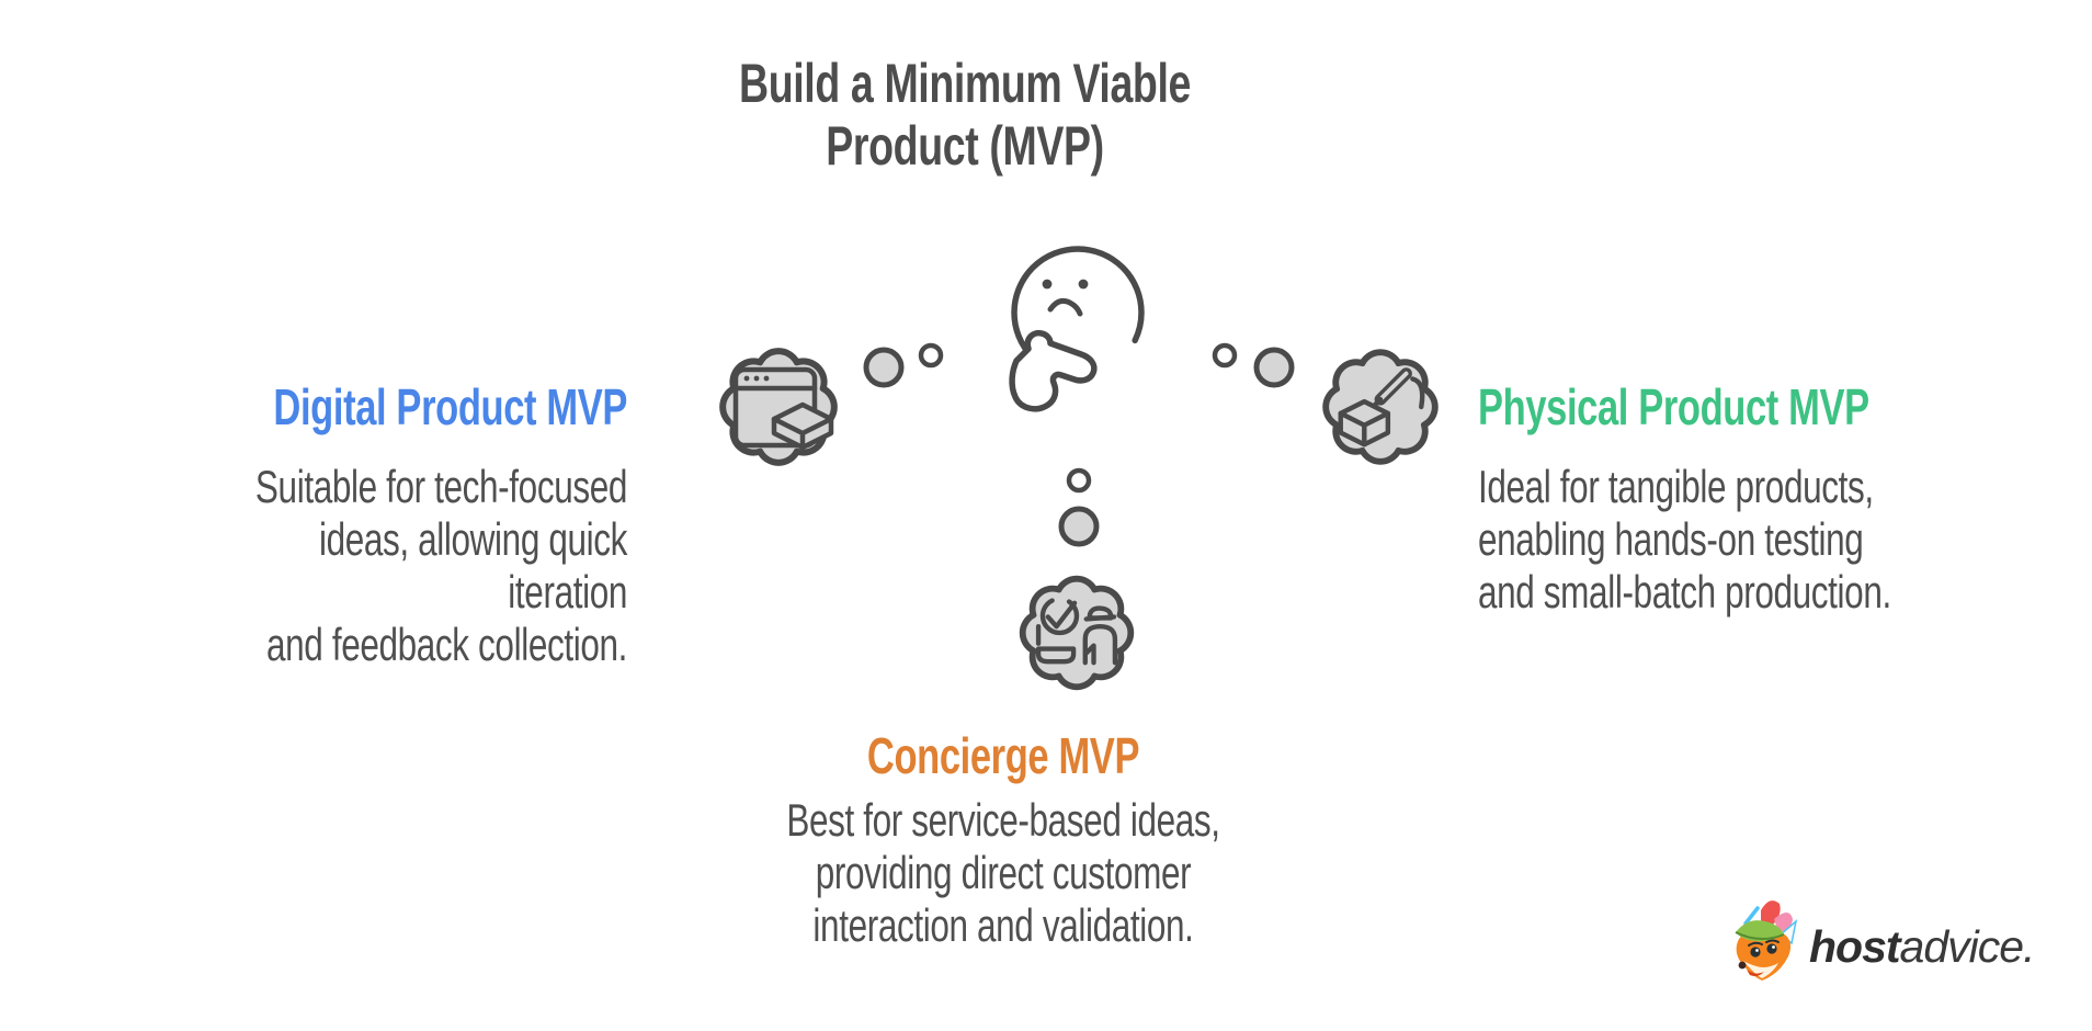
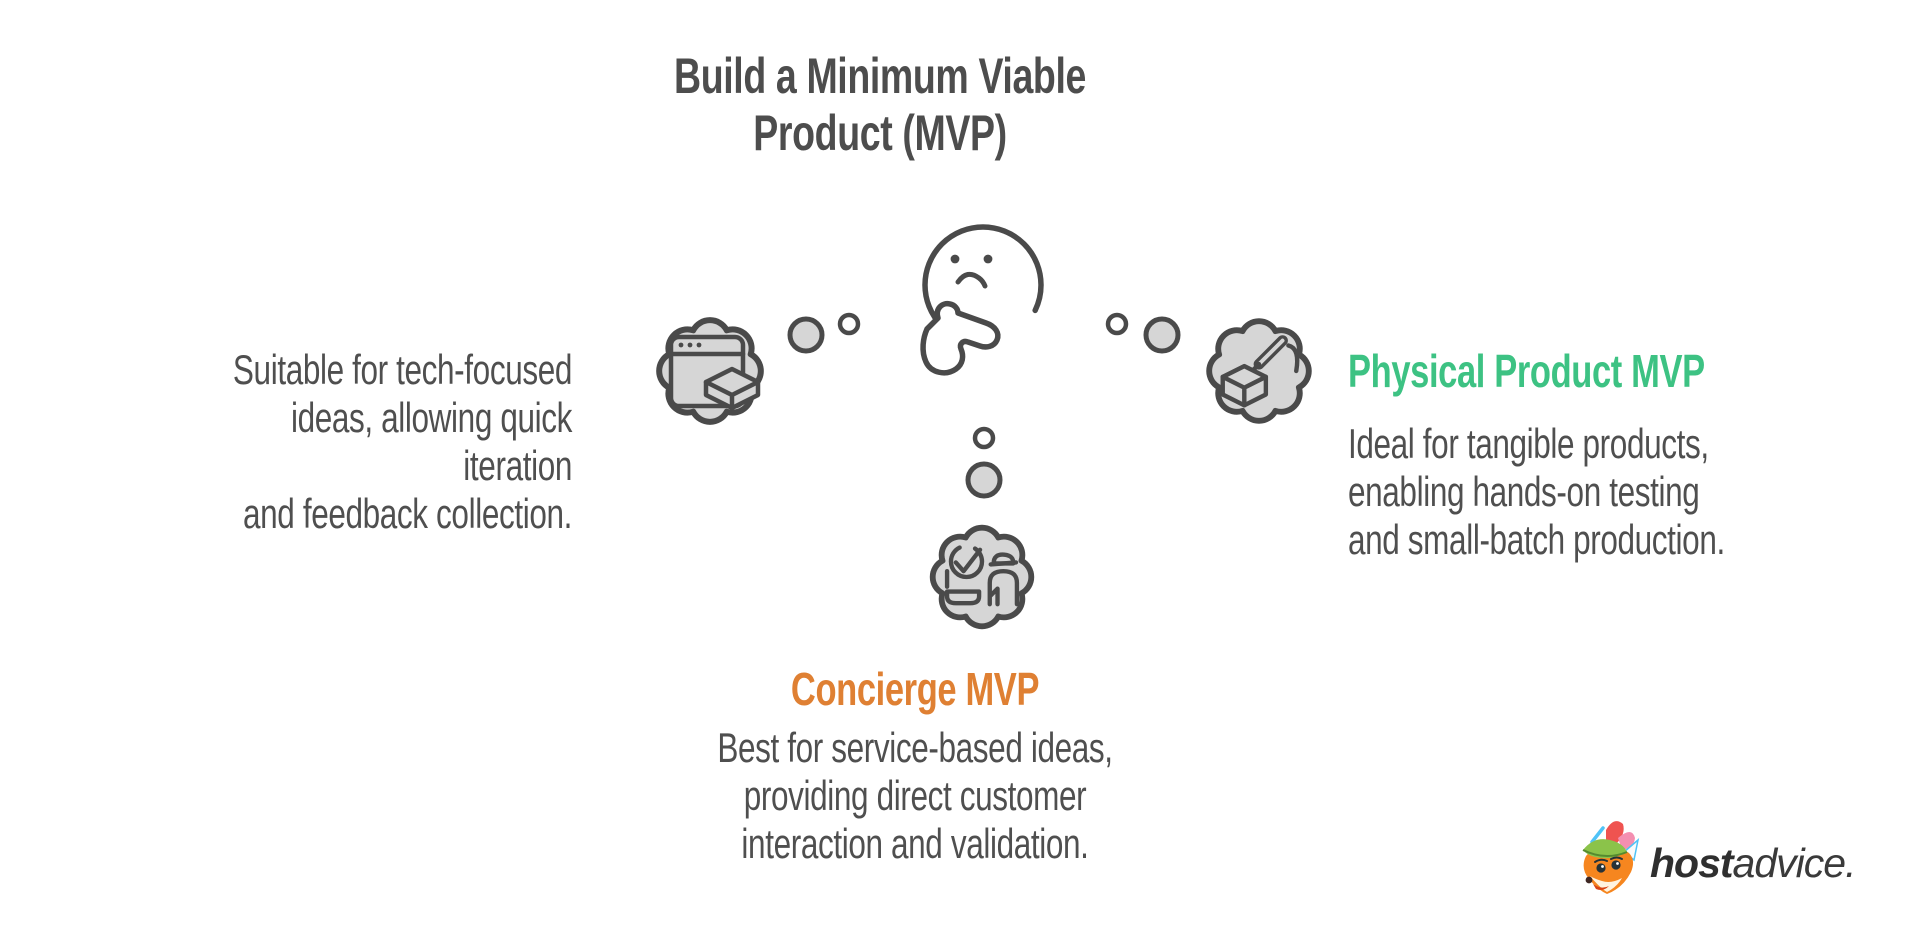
  Build a Minimum Viable
  Product (MVP)
- Digital Product MVP
  Suitable for tech-focused
  ideas, allowing quick iteration
  and feedback collection.
  Physical Product MVP
  Ideal for tangible products,
  enabling hands-on testing
  and small-batch production.
  Concierge MVP
  Best for service-based ideas,
  providing direct customer
  interaction and validation.
  hostadvice.
